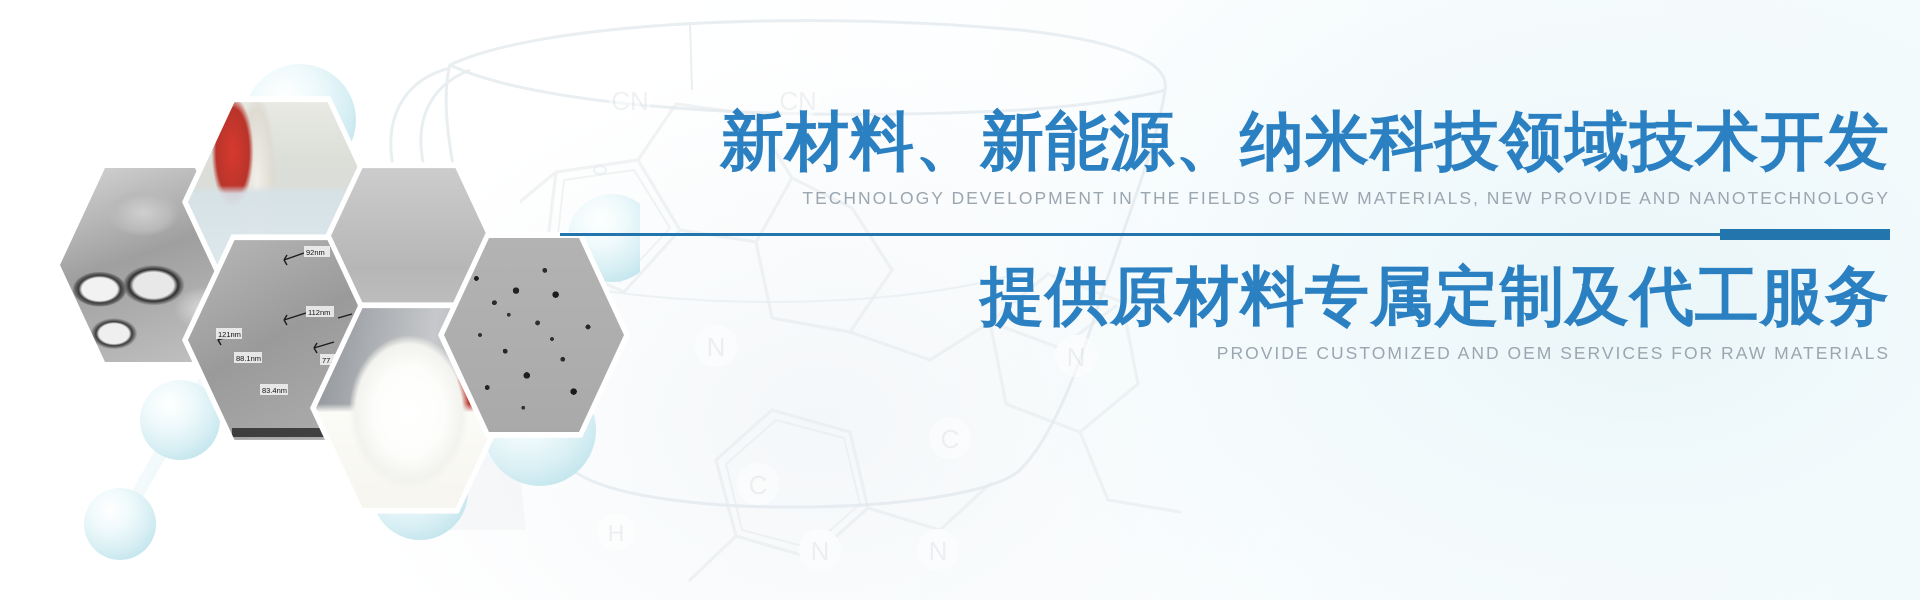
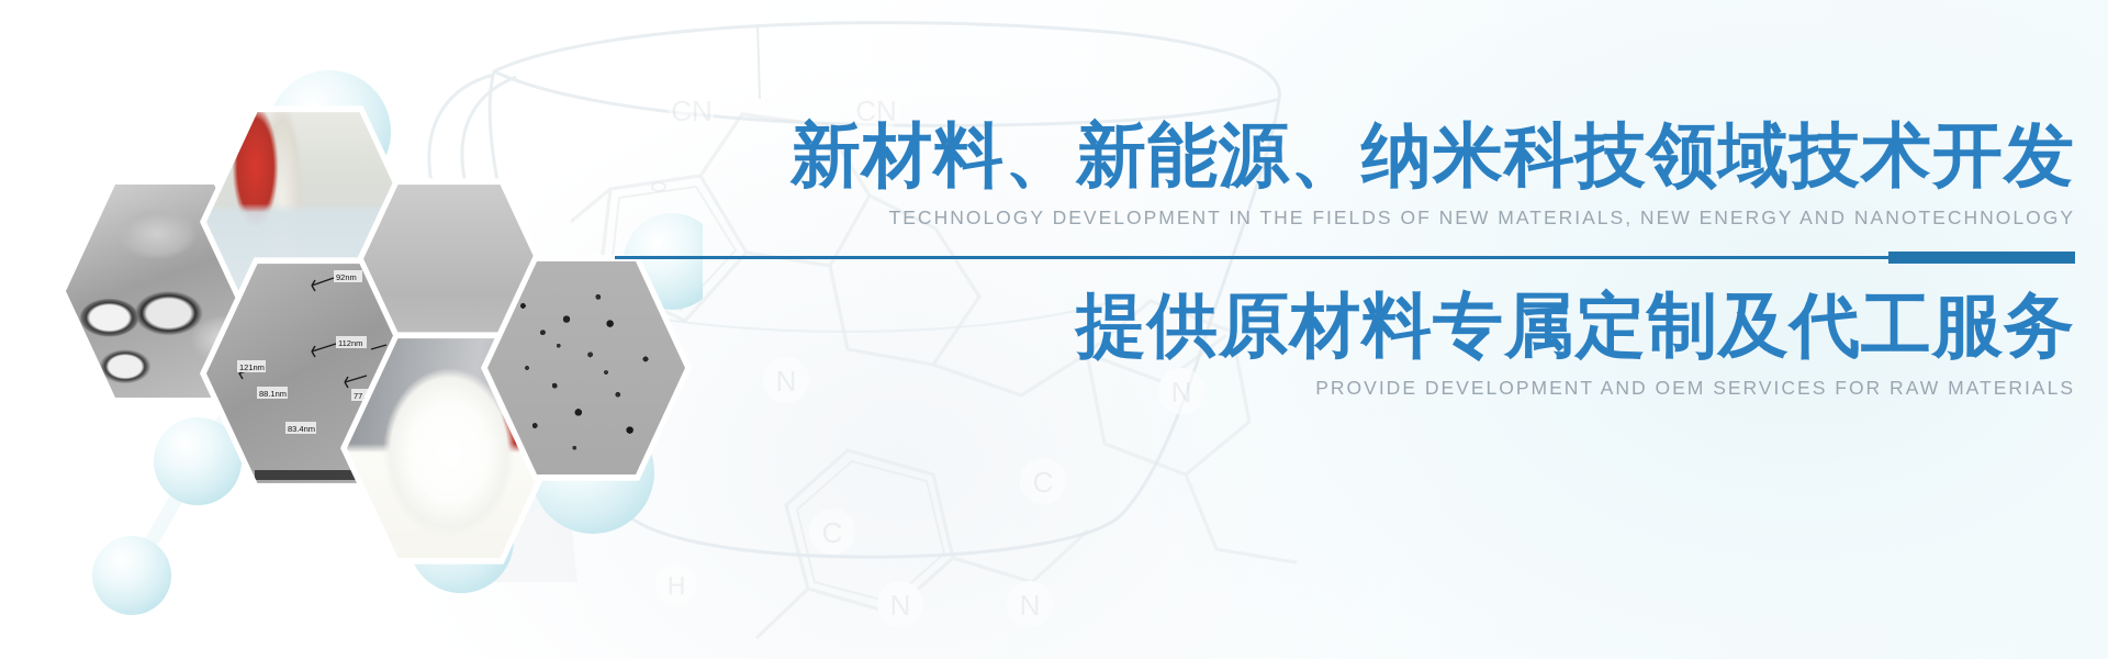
  CN
  CN
  92nm
  112nm
  121nm
  88.1nm
  83.4nm
  新材料、新能源、纳米科技领域技术开发
- TECHNOLOGY DEVELOPMENT IN THE FIELDS OF NEW MATERIALS, NEW PROVIDE AND NANOTECHNOLOGY
+ TECHNOLOGY DEVELOPMENT IN THE FIELDS OF NEW MATERIALS, NEW ENERGY AND NANOTECHNOLOGY
  提供原材料专属定制及代工服务
- PROVIDE CUSTOMIZED AND OEM SERVICES FOR RAW MATERIALS
+ PROVIDE DEVELOPMENT AND OEM SERVICES FOR RAW MATERIALS
